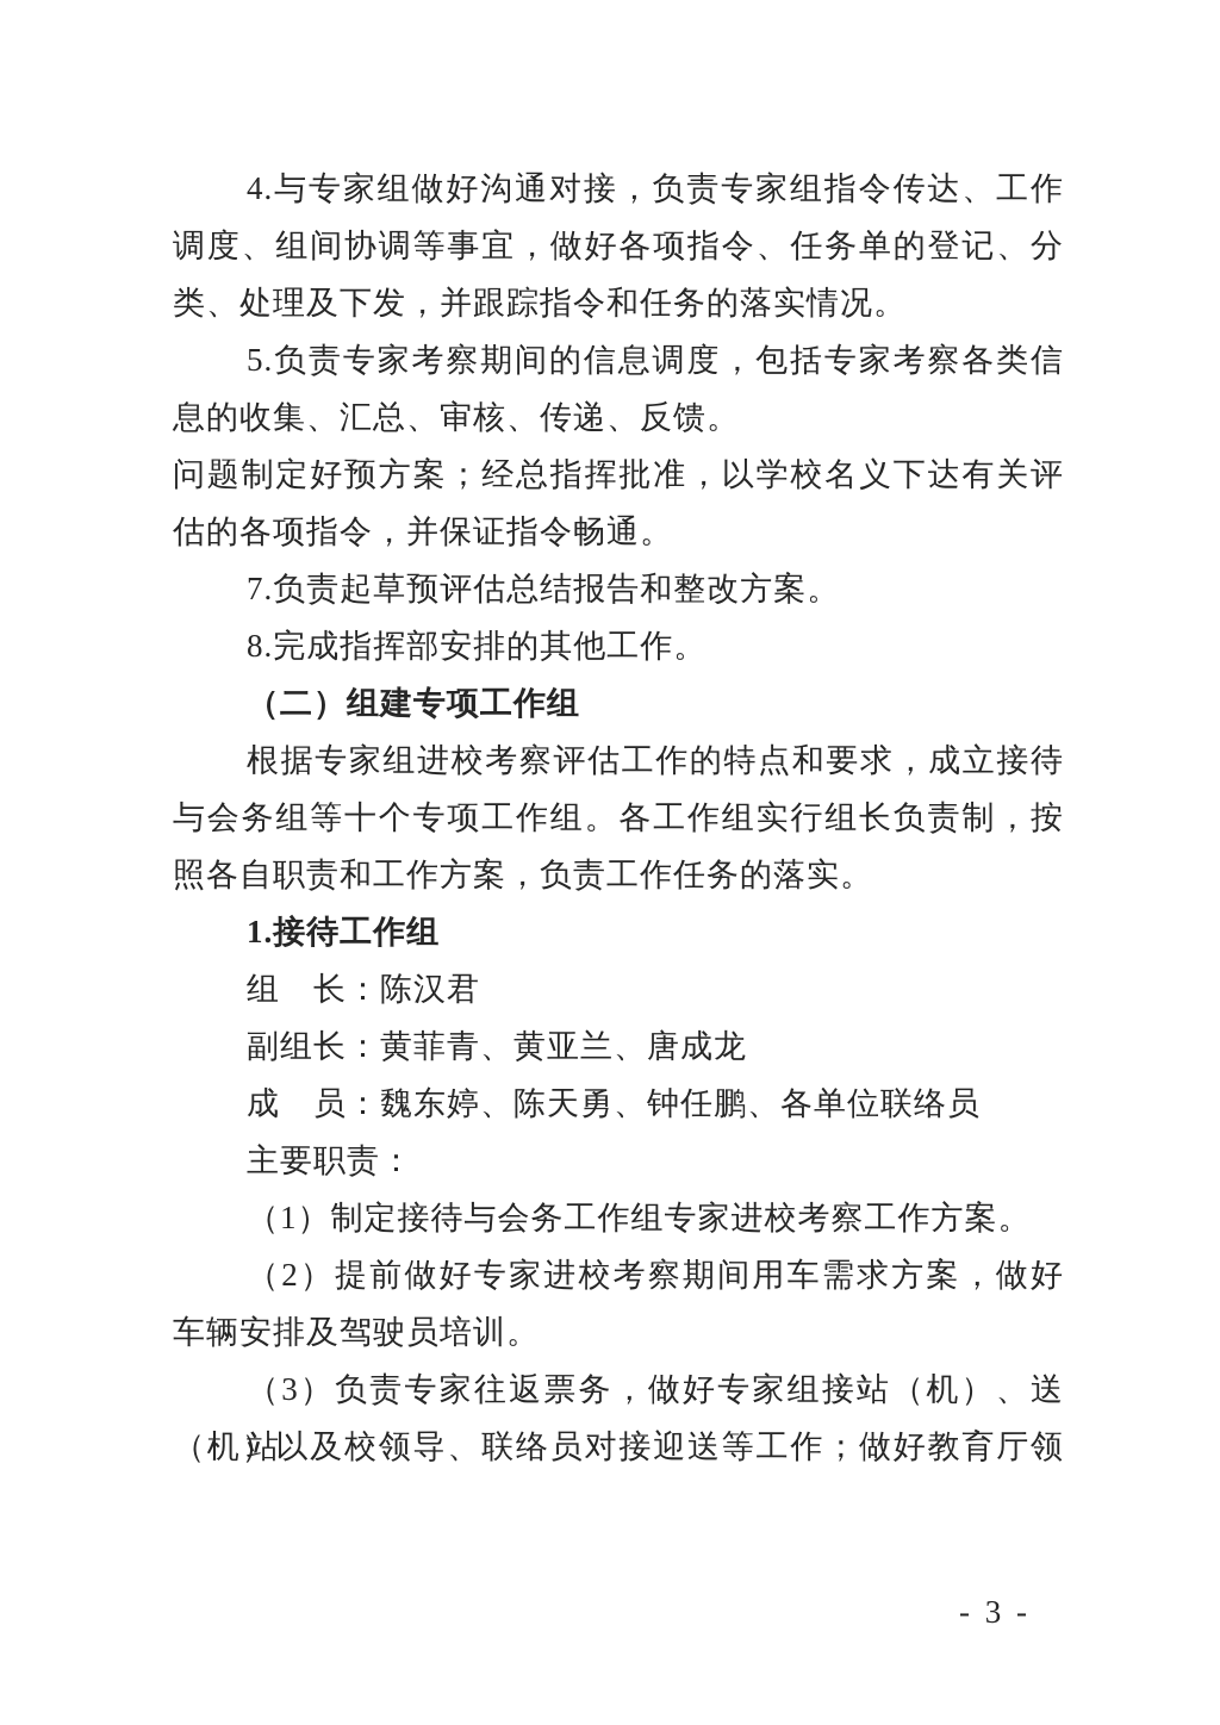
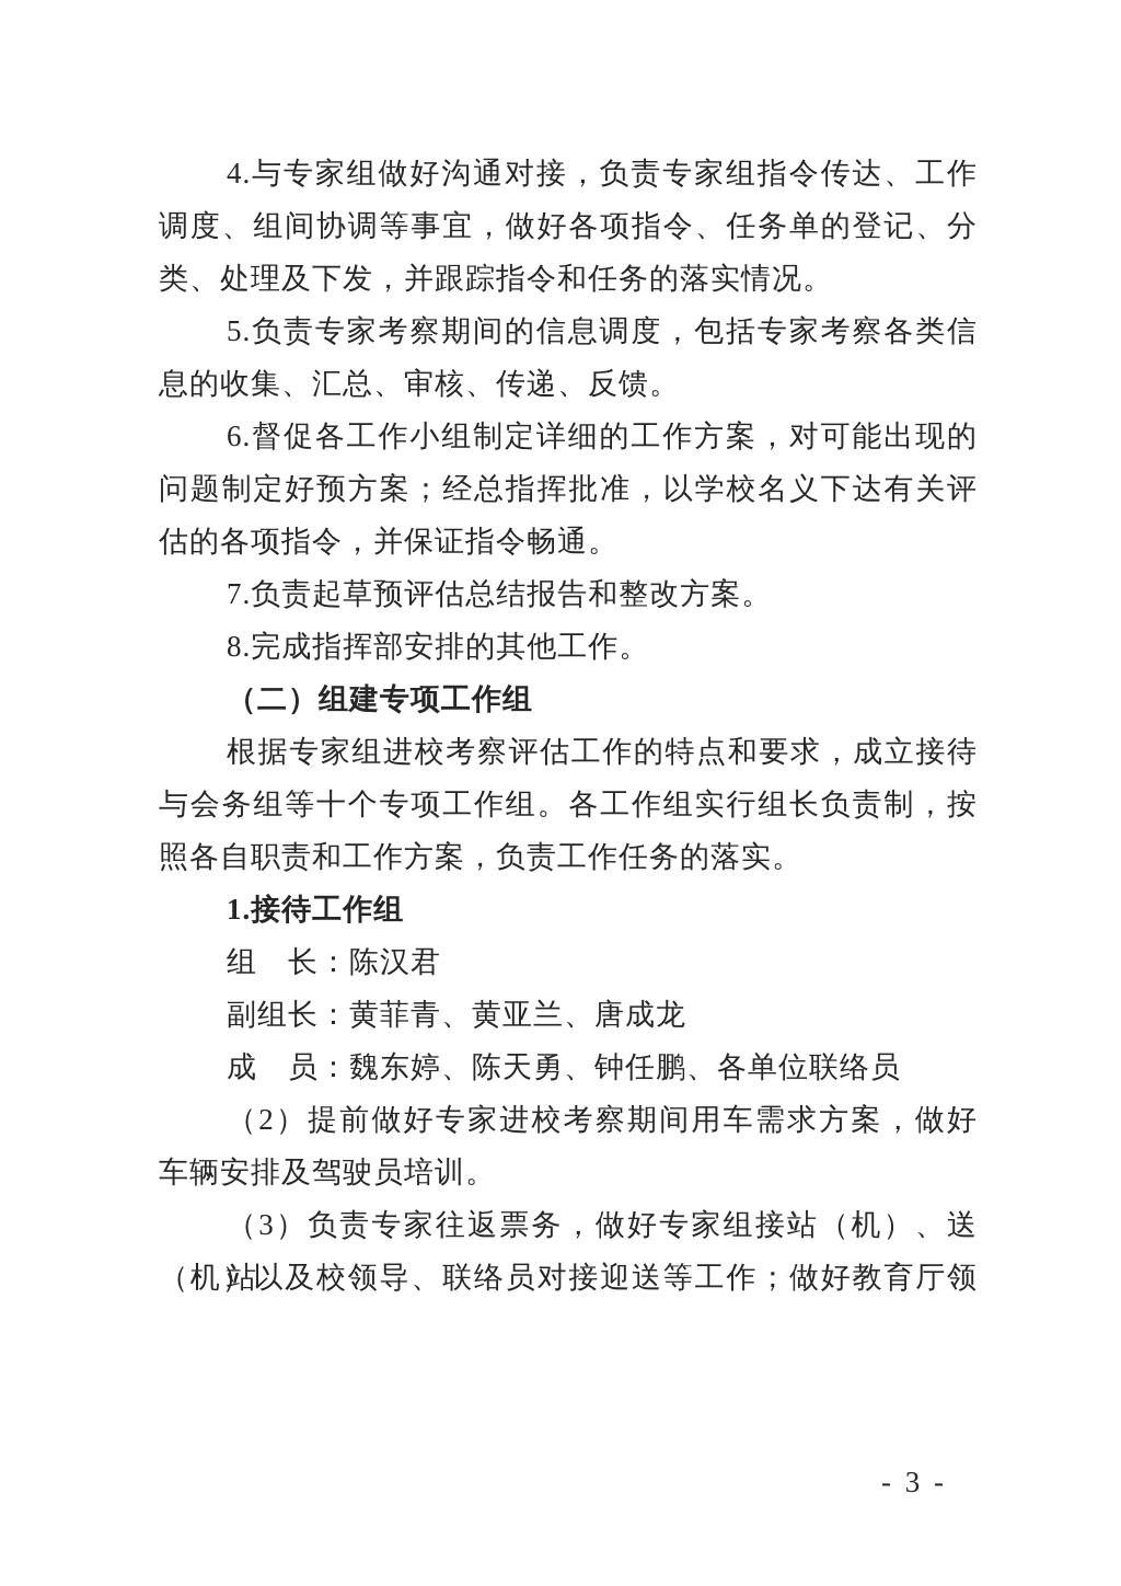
  4.与专家组做好沟通对接，负责专家组指令传达、工作
  调度、组间协调等事宜，做好各项指令、任务单的登记、分
  类、处理及下发，并跟踪指令和任务的落实情况。
  5.负责专家考察期间的信息调度，包括专家考察各类信
  息的收集、汇总、审核、传递、反馈。
+ 6.督促各工作小组制定详细的工作方案，对可能出现的
  问题制定好预方案；经总指挥批准，以学校名义下达有关评
  估的各项指令，并保证指令畅通。
  7.负责起草预评估总结报告和整改方案。
  8.完成指挥部安排的其他工作。
  （二）组建专项工作组
  根据专家组进校考察评估工作的特点和要求，成立接待
  与会务组等十个专项工作组。各工作组实行组长负责制，按
  照各自职责和工作方案，负责工作任务的落实。
  1.接待工作组
  组 长：陈汉君
  副组长：黄菲青、黄亚兰、唐成龙
  成 员：魏东婷、陈天勇、钟任鹏、各单位联络员
- 主要职责：
- （1）制定接待与会务工作组专家进校考察工作方案。
  （2）提前做好专家进校考察期间用车需求方案，做好
  车辆安排及驾驶员培训。
  （3）负责专家往返票务，做好专家组接站（机）、送站
  （机）以及校领导、联络员对接迎送等工作；做好教育厅领
  - 3 -
